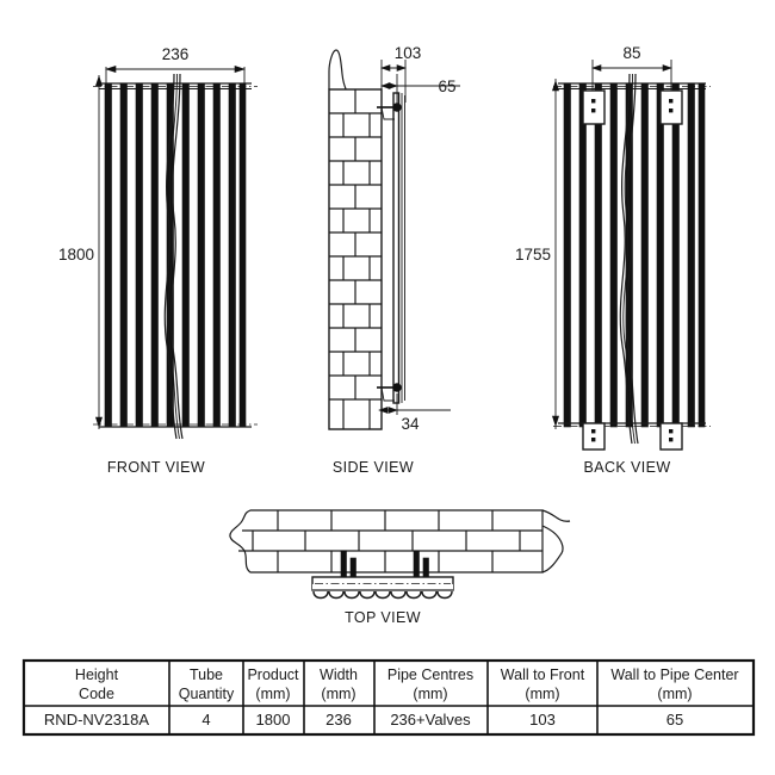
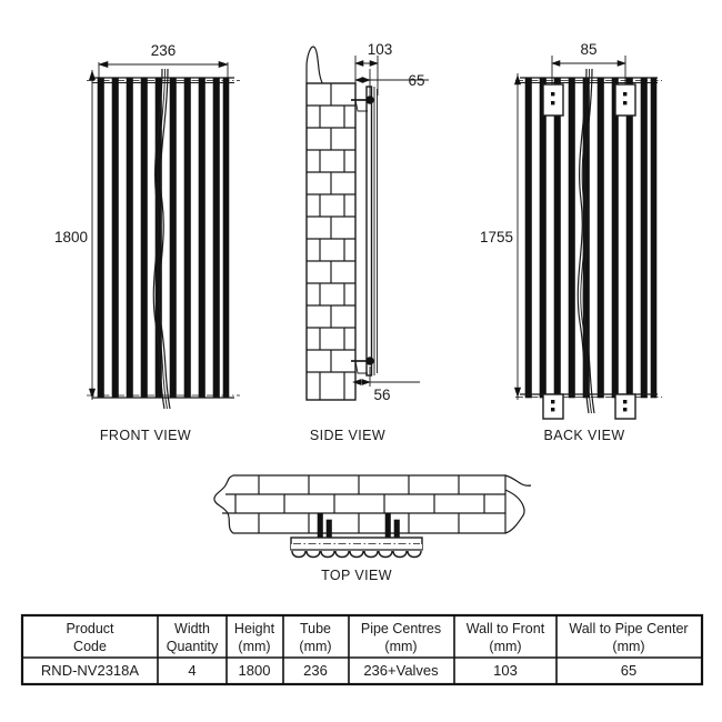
  236
  1800
  FRONT VIEW
  103
  65
- 34
+ 56
  SIDE VIEW
  85
  1755
  BACK VIEW
  TOP VIEW
- Height
+ Product
  Code
- Tube
+ Width
  Quantity
- Product
+ Height
  (mm)
- Width
+ Tube
  (mm)
  Pipe Centres
  (mm)
  Wall to Front
  (mm)
  Wall to Pipe Center
  (mm)
  RND-NV2318A
  4
  1800
  236
  236+Valves
  103
  65
